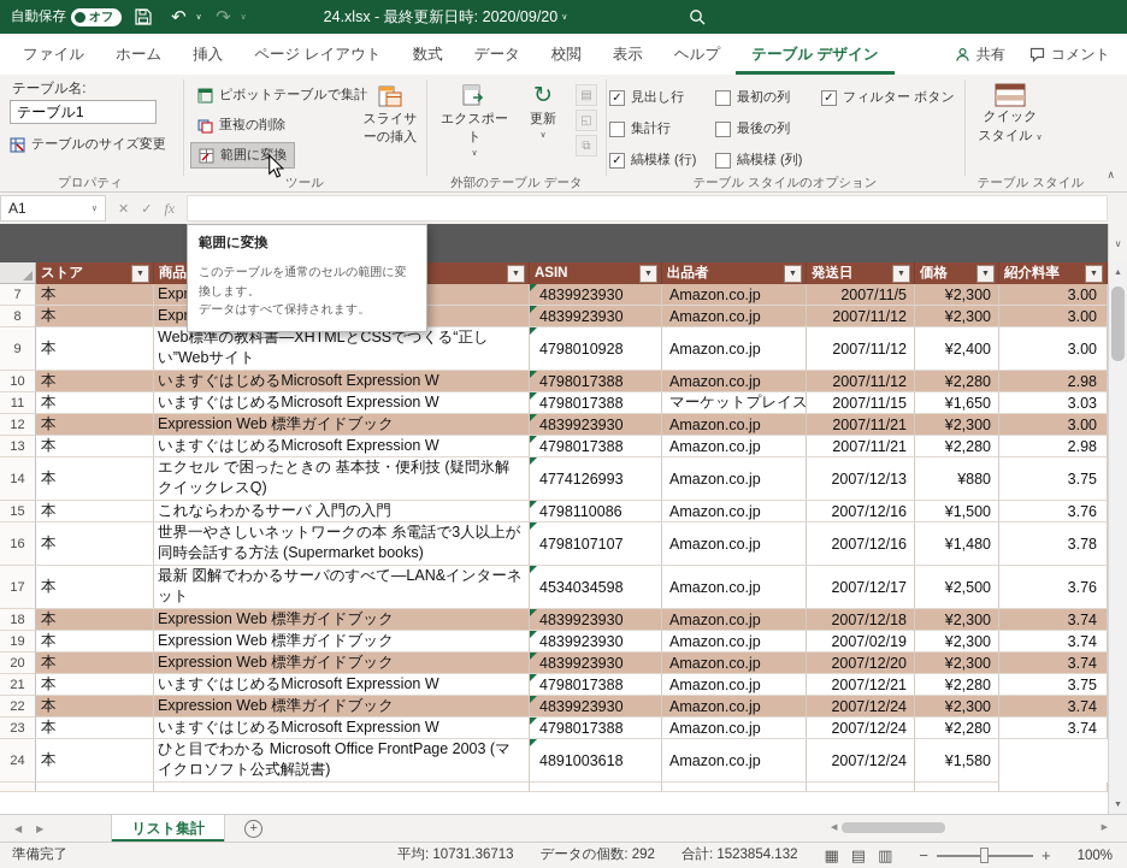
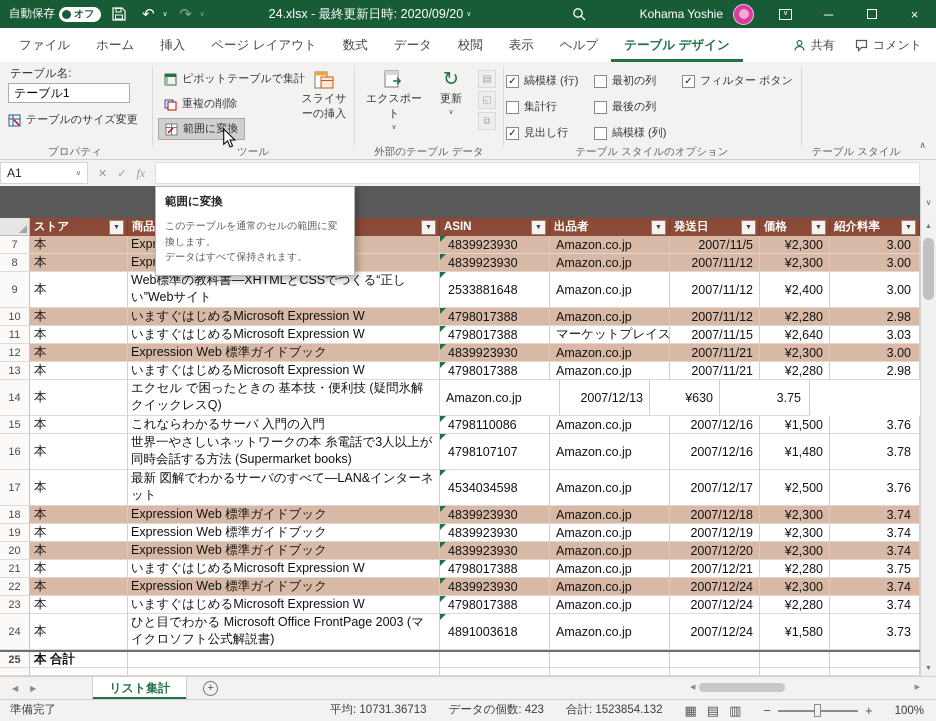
  自動保存
  オフ
  ↶
  ↷
  24.xlsx - 最終更新日時: 2020/09/20
+ Kohama Yoshie
+ ─
+ ×
  ファイル
  ホーム
  挿入
  ページ レイアウト
  数式
  データ
  校閲
  表示
  ヘルプ
  テーブル デザイン
  共有
  コメント
  テーブル名:
  テーブル1
  テーブルのサイズ変更
  プロパティ
  ピボットテーブルで集計
  重複の削除
  範囲に変換
  スライサーの挿入
  ツール
  エクスポート
  ↻
  更新
  ▤
  ◱
  ⧉
  外部のテーブル データ
  ✓
- 見出し行
+ 縞模様 (行)
  集計行
  ✓
- 縞模様 (行)
+ 見出し行
  最初の列
  最後の列
  縞模様 (列)
  ✓
  フィルター ボタン
  テーブル スタイルのオプション
- クイック
- スタイル
  テーブル スタイル
  ∧
  A1
  ✕
  ✓
  fx
  ∨
  ストア
  ASIN
  出品者
  発送日
  価格
  紹介料率
  7
  本
  4839923930
  Amazon.co.jp
  2007/11/5
  ¥2,300
  3.00
  8
  本
  4839923930
  Amazon.co.jp
  2007/11/12
  ¥2,300
  3.00
  9
  本
  Web標準の教科書―XHTMLとCSSでつくる“正しい”Webサイト
- 4798010928
+ 2533881648
  Amazon.co.jp
  2007/11/12
  ¥2,400
  3.00
  10
  本
  いますぐはじめるMicrosoft Expression W
  4798017388
  Amazon.co.jp
  2007/11/12
  ¥2,280
  2.98
  11
  本
  いますぐはじめるMicrosoft Expression W
  4798017388
  マーケットプレイス
  2007/11/15
- ¥1,650
+ ¥2,640
  3.03
  12
  本
  Expression Web 標準ガイドブック
  4839923930
  Amazon.co.jp
  2007/11/21
  ¥2,300
  3.00
  13
  本
  いますぐはじめるMicrosoft Expression W
  4798017388
  Amazon.co.jp
  2007/11/21
  ¥2,280
  2.98
  14
  本
  エクセル で困ったときの 基本技・便利技 (疑問氷解クイックレスQ)
- 4774126993
  Amazon.co.jp
  2007/12/13
- ¥880
+ ¥630
  3.75
  15
  本
  これならわかるサーバ 入門の入門
  4798110086
  Amazon.co.jp
  2007/12/16
  ¥1,500
  3.76
  16
  本
  世界一やさしいネットワークの本 糸電話で3人以上が同時会話する方法 (Supermarket books)
  4798107107
  Amazon.co.jp
  2007/12/16
  ¥1,480
  3.78
  17
  本
  最新 図解でわかるサーバのすべて―LAN&インターネット
  4534034598
  Amazon.co.jp
  2007/12/17
  ¥2,500
  3.76
  18
  本
  Expression Web 標準ガイドブック
  4839923930
  Amazon.co.jp
  2007/12/18
  ¥2,300
  3.74
  19
  本
  Expression Web 標準ガイドブック
  4839923930
  Amazon.co.jp
- 2007/02/19
+ 2007/12/19
  ¥2,300
  3.74
  20
  本
  Expression Web 標準ガイドブック
  4839923930
  Amazon.co.jp
  2007/12/20
  ¥2,300
  3.74
  21
  本
  いますぐはじめるMicrosoft Expression W
  4798017388
  Amazon.co.jp
  2007/12/21
  ¥2,280
  3.75
  22
  本
  Expression Web 標準ガイドブック
  4839923930
  Amazon.co.jp
  2007/12/24
  ¥2,300
  3.74
  23
  本
  いますぐはじめるMicrosoft Expression W
  4798017388
  Amazon.co.jp
  2007/12/24
  ¥2,280
  3.74
  24
  本
  ひと目でわかる Microsoft Office FrontPage 2003 (マイクロソフト公式解説書)
  4891003618
  Amazon.co.jp
  2007/12/24
  ¥1,580
+ 3.73
+ 25
+ 本 合計
  ◀
  ▶
  リスト集計
  +
  準備完了
  平均: 10731.36713
- データの個数: 292
+ データの個数: 423
  合計: 1523854.132
  ▦
  ▤
  ▥
  −
  +
  100%
  範囲に変換
  このテーブルを通常のセルの範囲に変換します。
  データはすべて保持されます。
